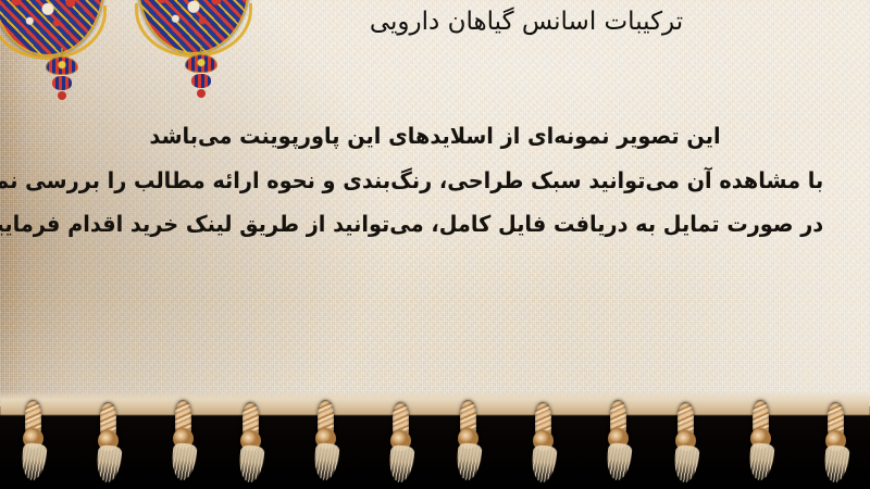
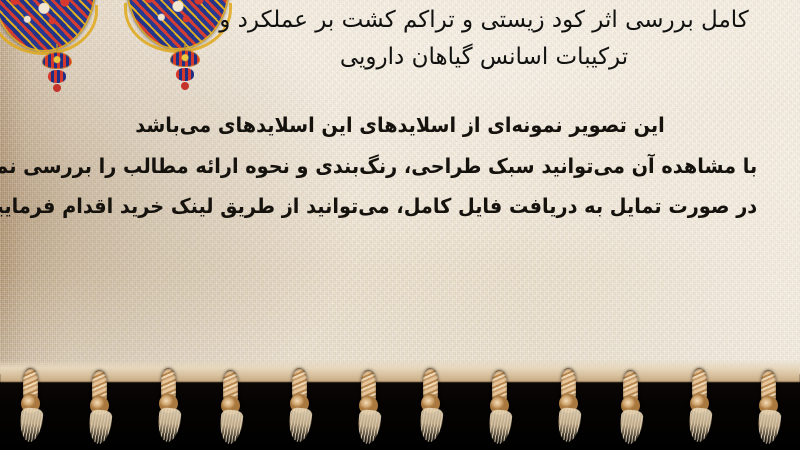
+ کامل بررسی اثر کود زیستی و تراکم کشت بر عملکرد و
  ترکیبات اسانس گیاهان دارویی
- این تصویر نمونه‌ای از اسلایدهای این پاورپوینت می‌باشد
+ این تصویر نمونه‌ای از اسلایدهای این اسلایدهای می‌باشد
  با مشاهده آن می‌توانید سبک طراحی، رنگ‌بندی و نحوه ارائه مطالب را بررسی نم
  در صورت تمایل به دریافت فایل کامل، می‌توانید از طریق لینک خرید اقدام فرمایی
